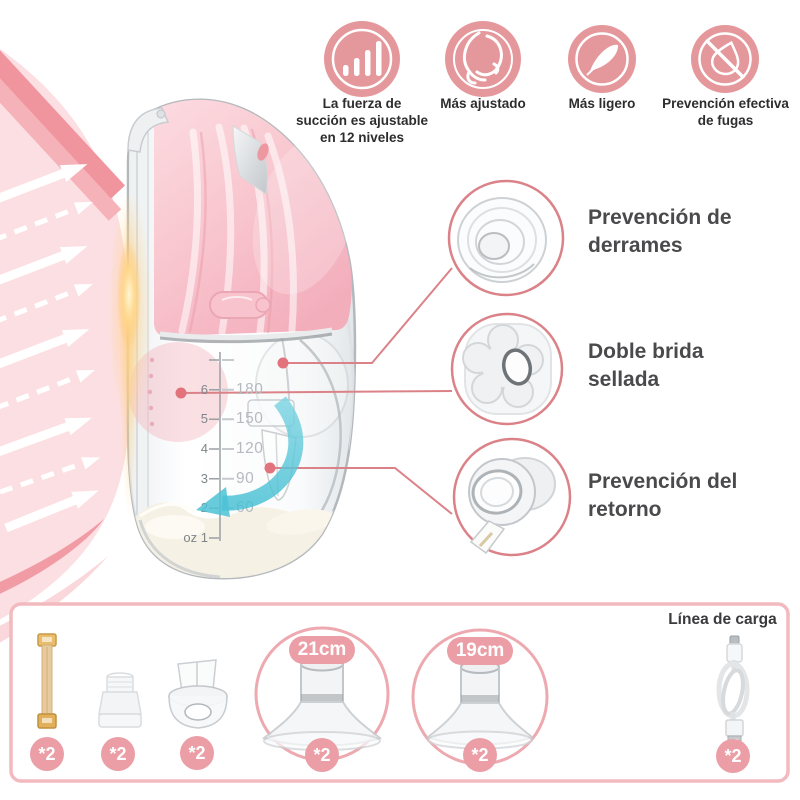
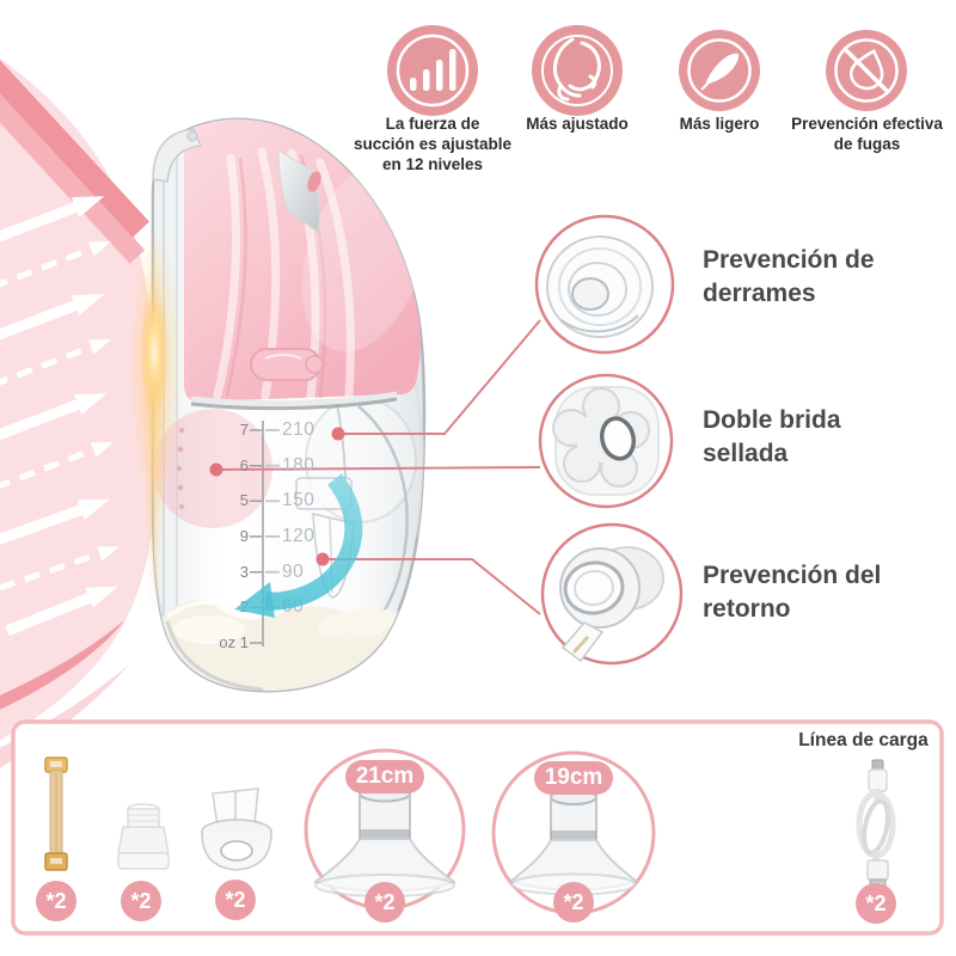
  La fuerza de
  succión es ajustable
  en 12 niveles
  Más ajustado
  Más ligero
  Prevención efectiva
  de fugas
  Prevención de
  derrames
  Doble brida
  sellada
  Prevención del
  retorno
+ 7
+ 210
  6
  180
  5
  150
- 4
+ 9
  120
  3
  90
  2
  60
  oz 1
  21cm
  19cm
  *2
  *2
  *2
  *2
  *2
  *2
  Línea de carga
